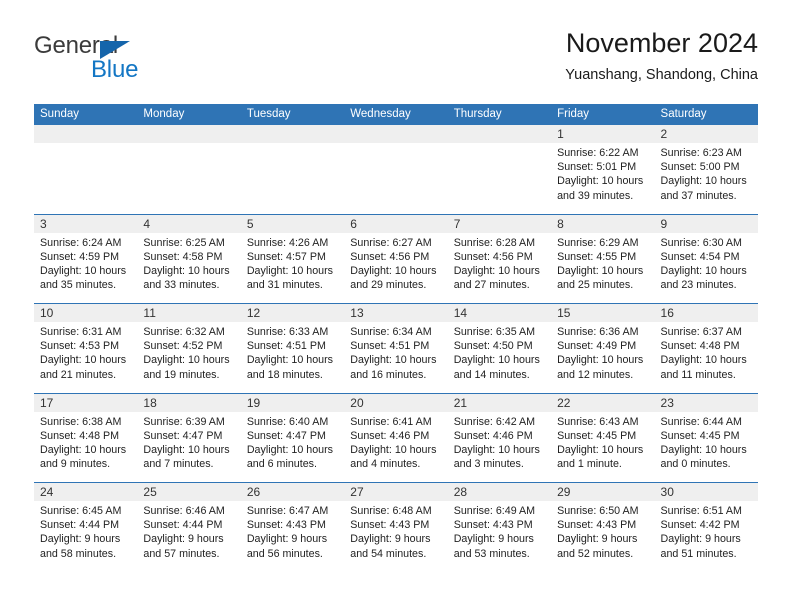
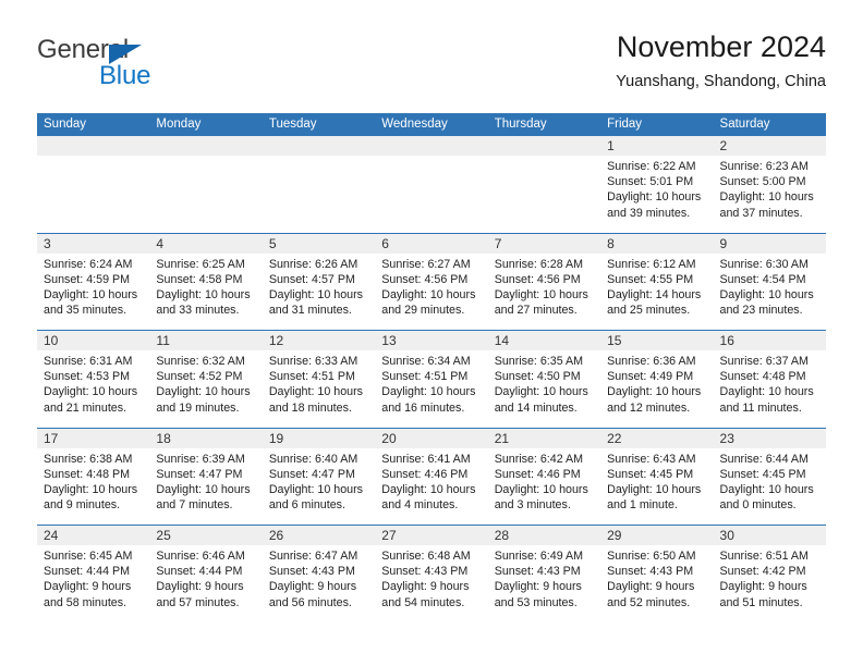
  General
  Blue
  November 2024
  Yuanshang, Shandong, China
  Sunday
  Monday
  Tuesday
  Wednesday
  Thursday
  Friday
  Saturday
  1
  Sunrise: 6:22 AM
  Sunset: 5:01 PM
  Daylight: 10 hours and 39 minutes.
  2
  Sunrise: 6:23 AM
  Sunset: 5:00 PM
  Daylight: 10 hours and 37 minutes.
  3
  Sunrise: 6:24 AM
  Sunset: 4:59 PM
  Daylight: 10 hours and 35 minutes.
  4
  Sunrise: 6:25 AM
  Sunset: 4:58 PM
  Daylight: 10 hours and 33 minutes.
  5
- Sunrise: 4:26 AM
+ Sunrise: 6:26 AM
  Sunset: 4:57 PM
  Daylight: 10 hours and 31 minutes.
  6
  Sunrise: 6:27 AM
  Sunset: 4:56 PM
  Daylight: 10 hours and 29 minutes.
  7
  Sunrise: 6:28 AM
  Sunset: 4:56 PM
  Daylight: 10 hours and 27 minutes.
  8
- Sunrise: 6:29 AM
+ Sunrise: 6:12 AM
  Sunset: 4:55 PM
- Daylight: 10 hours and 25 minutes.
+ Daylight: 14 hours and 25 minutes.
  9
  Sunrise: 6:30 AM
  Sunset: 4:54 PM
  Daylight: 10 hours and 23 minutes.
  10
  Sunrise: 6:31 AM
  Sunset: 4:53 PM
  Daylight: 10 hours and 21 minutes.
  11
  Sunrise: 6:32 AM
  Sunset: 4:52 PM
  Daylight: 10 hours and 19 minutes.
  12
  Sunrise: 6:33 AM
  Sunset: 4:51 PM
  Daylight: 10 hours and 18 minutes.
  13
  Sunrise: 6:34 AM
  Sunset: 4:51 PM
  Daylight: 10 hours and 16 minutes.
  14
  Sunrise: 6:35 AM
  Sunset: 4:50 PM
  Daylight: 10 hours and 14 minutes.
  15
  Sunrise: 6:36 AM
  Sunset: 4:49 PM
  Daylight: 10 hours and 12 minutes.
  16
  Sunrise: 6:37 AM
  Sunset: 4:48 PM
  Daylight: 10 hours and 11 minutes.
  17
  Sunrise: 6:38 AM
  Sunset: 4:48 PM
  Daylight: 10 hours and 9 minutes.
  18
  Sunrise: 6:39 AM
  Sunset: 4:47 PM
  Daylight: 10 hours and 7 minutes.
  19
  Sunrise: 6:40 AM
  Sunset: 4:47 PM
  Daylight: 10 hours and 6 minutes.
  20
  Sunrise: 6:41 AM
  Sunset: 4:46 PM
  Daylight: 10 hours and 4 minutes.
  21
  Sunrise: 6:42 AM
  Sunset: 4:46 PM
  Daylight: 10 hours and 3 minutes.
  22
  Sunrise: 6:43 AM
  Sunset: 4:45 PM
  Daylight: 10 hours and 1 minute.
  23
  Sunrise: 6:44 AM
  Sunset: 4:45 PM
  Daylight: 10 hours and 0 minutes.
  24
  Sunrise: 6:45 AM
  Sunset: 4:44 PM
  Daylight: 9 hours and 58 minutes.
  25
  Sunrise: 6:46 AM
  Sunset: 4:44 PM
  Daylight: 9 hours and 57 minutes.
  26
  Sunrise: 6:47 AM
  Sunset: 4:43 PM
  Daylight: 9 hours and 56 minutes.
  27
  Sunrise: 6:48 AM
  Sunset: 4:43 PM
  Daylight: 9 hours and 54 minutes.
  28
  Sunrise: 6:49 AM
  Sunset: 4:43 PM
  Daylight: 9 hours and 53 minutes.
  29
  Sunrise: 6:50 AM
  Sunset: 4:43 PM
  Daylight: 9 hours and 52 minutes.
  30
  Sunrise: 6:51 AM
  Sunset: 4:42 PM
  Daylight: 9 hours and 51 minutes.
